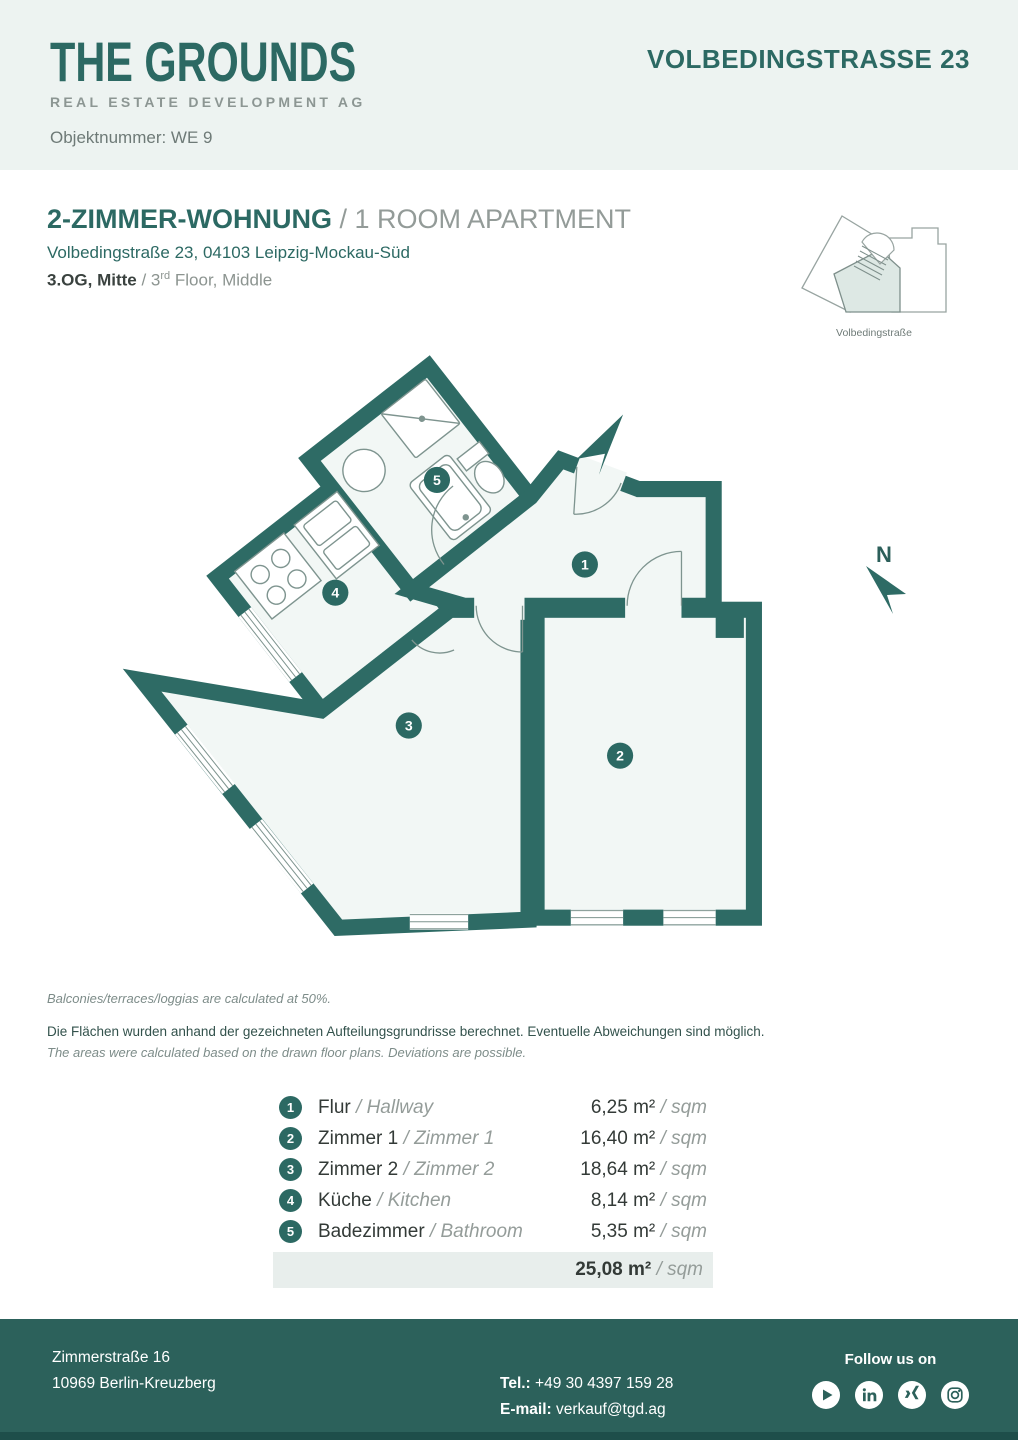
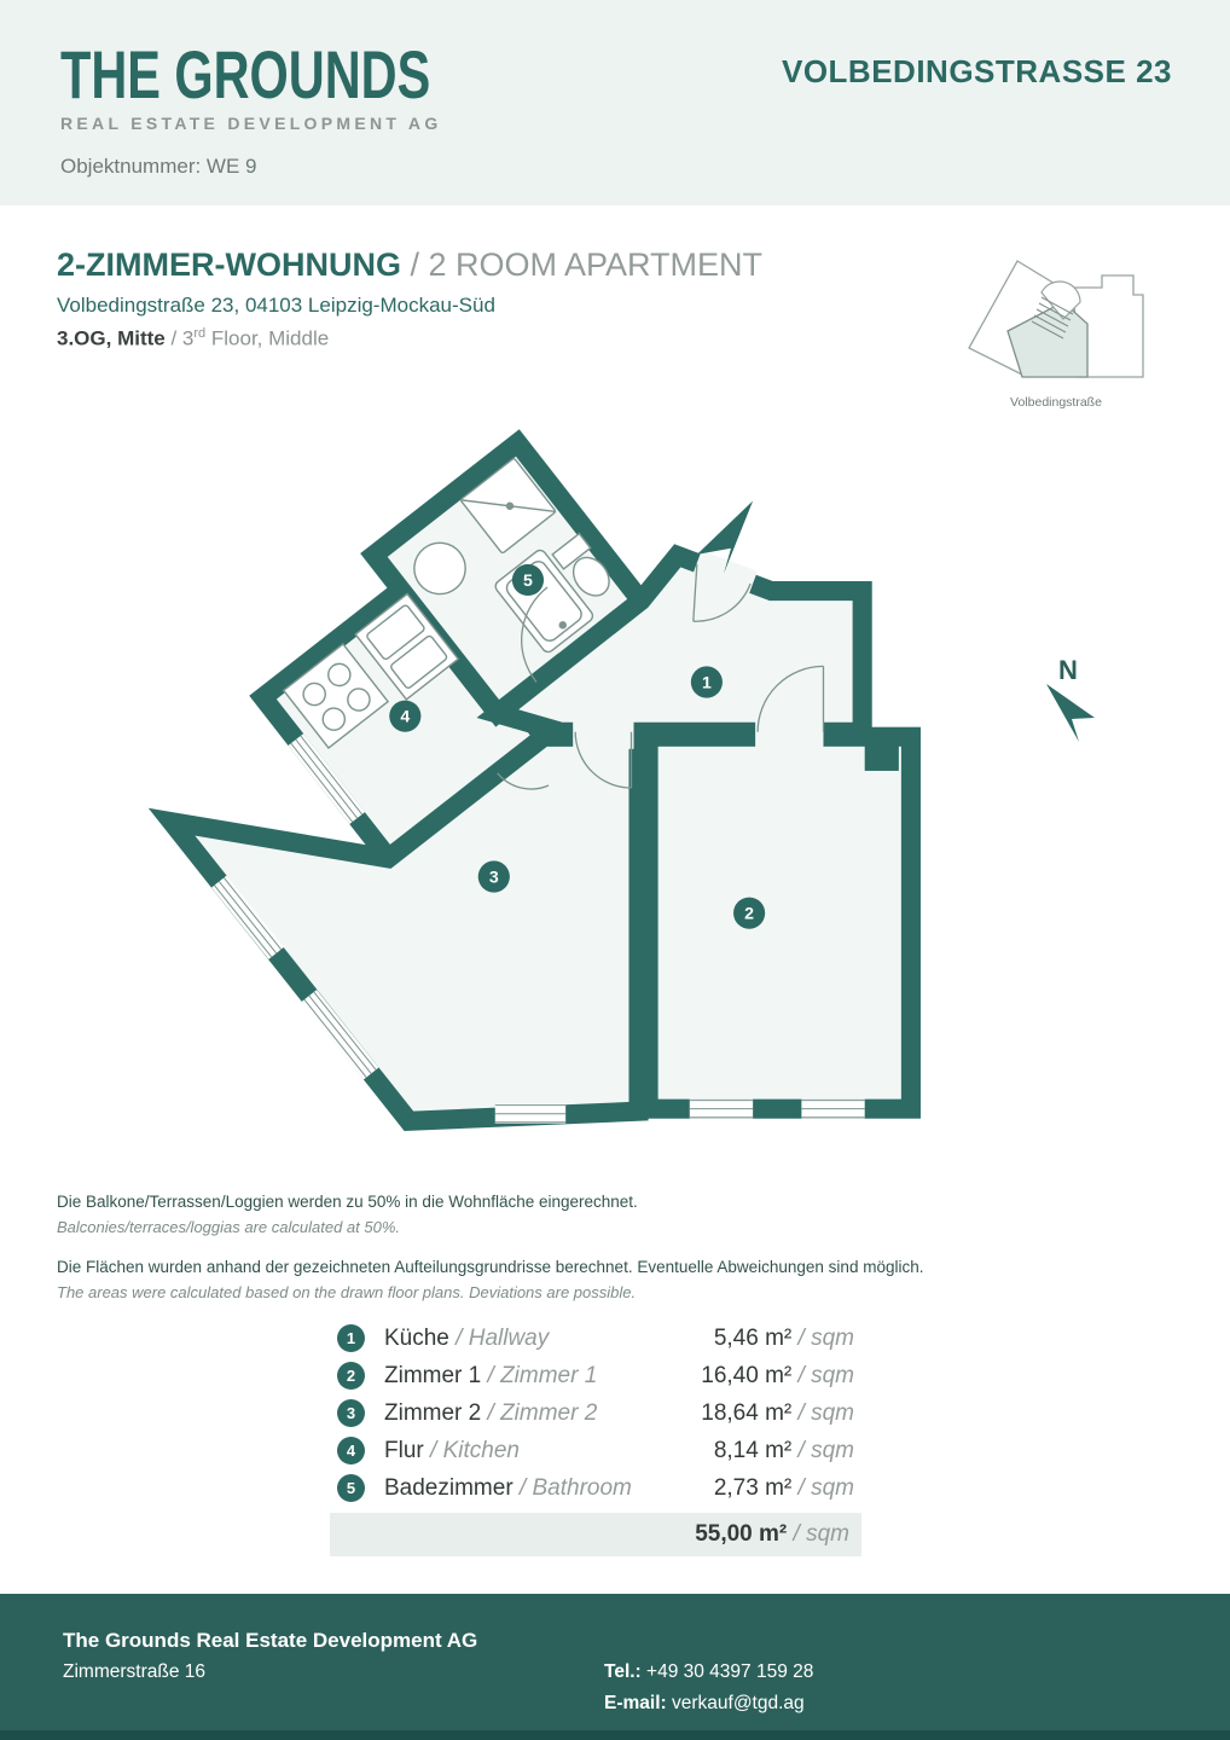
  THE GROUNDS
  REAL ESTATE DEVELOPMENT AG
  VOLBEDINGSTRASSE 23
  Objektnummer: WE 9
- 2-ZIMMER-WOHNUNG / 1 ROOM APARTMENT
+ 2-ZIMMER-WOHNUNG / 2 ROOM APARTMENT
  Volbedingstraße 23, 04103 Leipzig-Mockau-Süd
  3.OG, Mitte / 3rd Floor, Middle
  Volbedingstraße
  1
  2
  3
  4
  5
  N
+ Die Balkone/Terrassen/Loggien werden zu 50% in die Wohnfläche eingerechnet.
  Balconies/terraces/loggias are calculated at 50%.
  Die Flächen wurden anhand der gezeichneten Aufteilungsgrundrisse berechnet. Eventuelle Abweichungen sind möglich.
  The areas were calculated based on the drawn floor plans. Deviations are possible.
  1
- Flur / Hallway
+ Küche / Hallway
- 6,25 m² / sqm
+ 5,46 m² / sqm
  2
  Zimmer 1 / Zimmer 1
  16,40 m² / sqm
  3
  Zimmer 2 / Zimmer 2
  18,64 m² / sqm
  4
- Küche / Kitchen
+ Flur / Kitchen
  8,14 m² / sqm
  5
  Badezimmer / Bathroom
- 5,35 m² / sqm
+ 2,73 m² / sqm
- 25,08 m² / sqm
+ 55,00 m² / sqm
+ The Grounds Real Estate Development AG
  Zimmerstraße 16
- 10969 Berlin-Kreuzberg
  Tel.: +49 30 4397 159 28
  E-mail: verkauf@tgd.ag
- Follow us on
